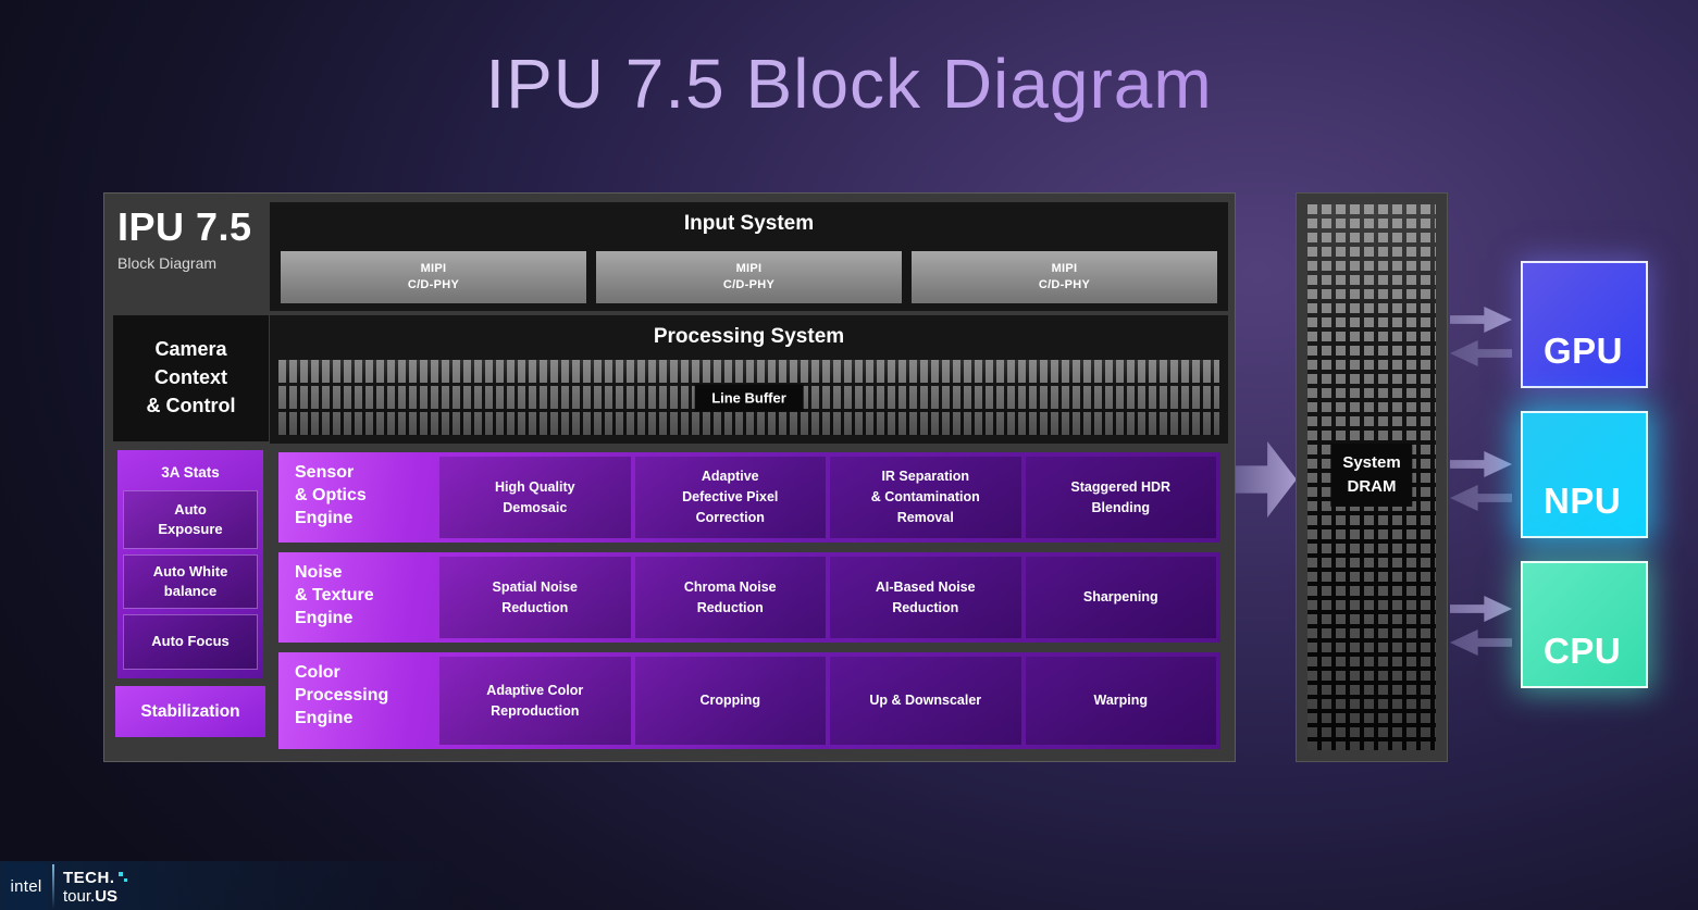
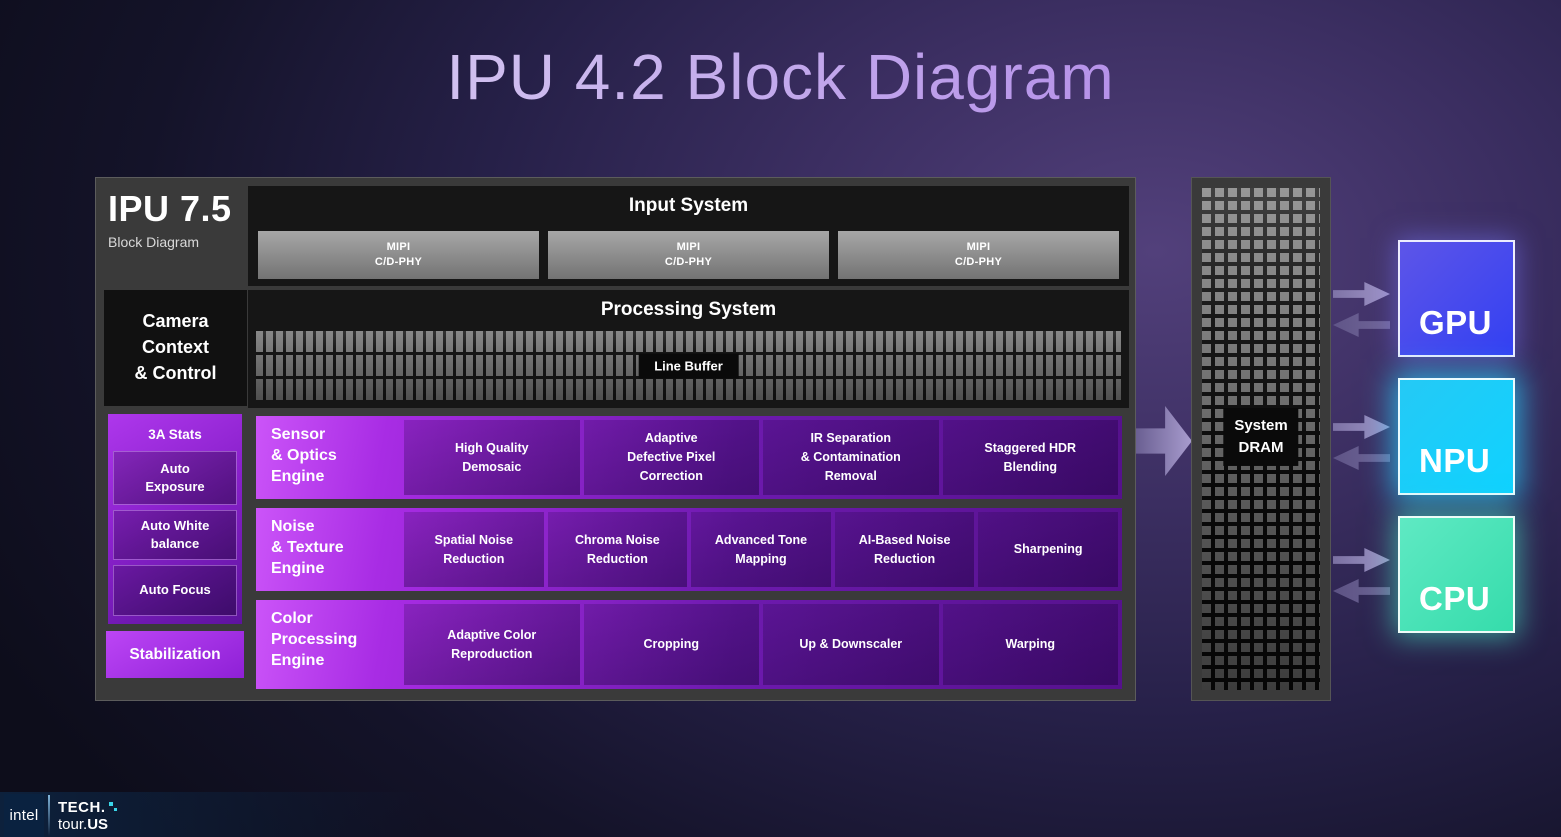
- IPU 7.5 Block Diagram
+ IPU 4.2 Block Diagram
  IPU 7.5
  Block Diagram
  Input System
  MIPI
  C/D-PHY
  MIPI
  C/D-PHY
  MIPI
  C/D-PHY
  Processing System
  Line Buffer
  Camera
  Context
  & Control
  3A Stats
  Auto
  Exposure
  Auto White
  balance
  Auto Focus
  Stabilization
  Sensor
  & Optics
  Engine
  High Quality
  Demosaic
  Adaptive
  Defective Pixel
  Correction
  IR Separation
  & Contamination
  Removal
  Staggered HDR
  Blending
  Noise
  & Texture
  Engine
  Spatial Noise
  Reduction
  Chroma Noise
  Reduction
+ Advanced Tone
+ Mapping
  AI-Based Noise
  Reduction
  Sharpening
  Color
  Processing
  Engine
  Adaptive Color
  Reproduction
  Cropping
  Up & Downscaler
  Warping
  System
  DRAM
  GPU
  NPU
  CPU
  intel
  TECH.
  tour.US
